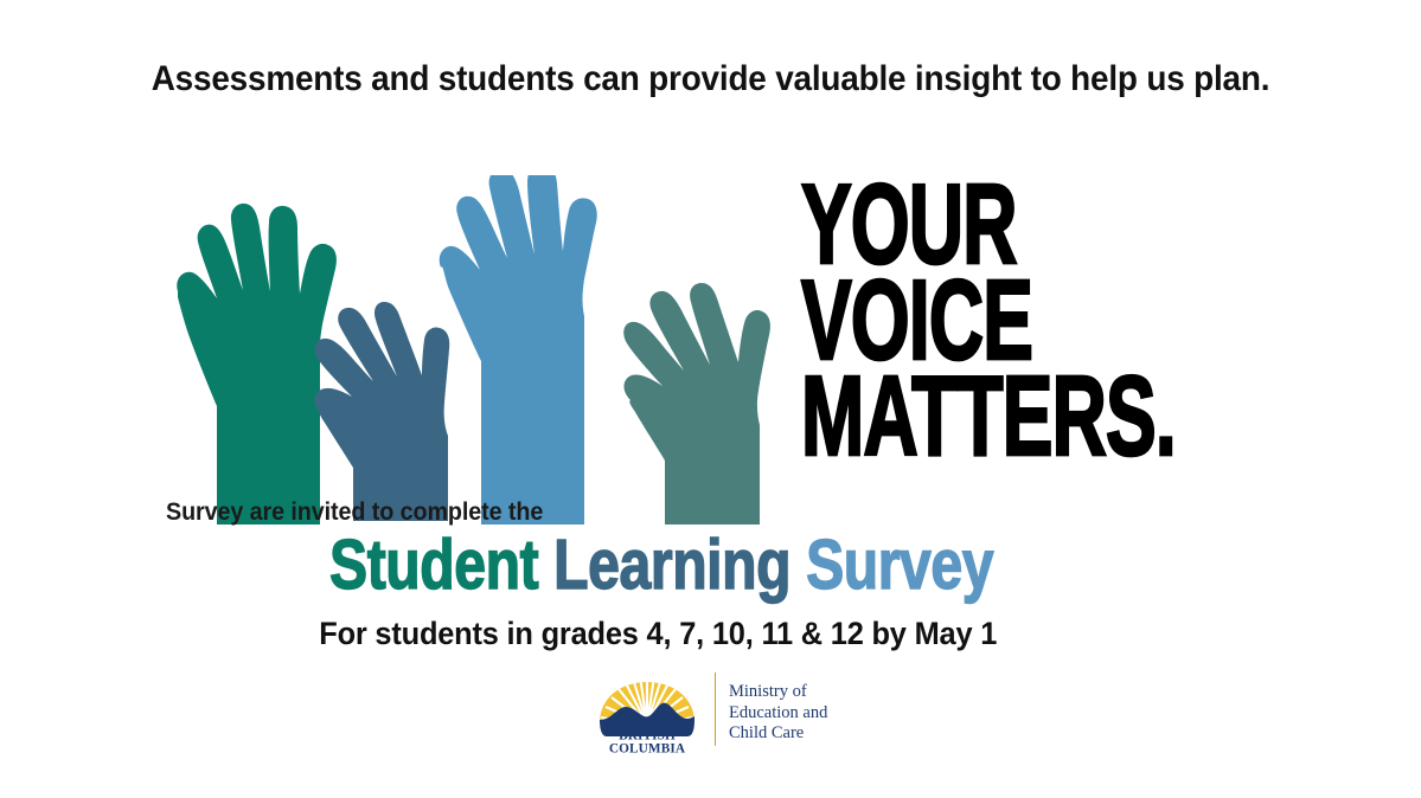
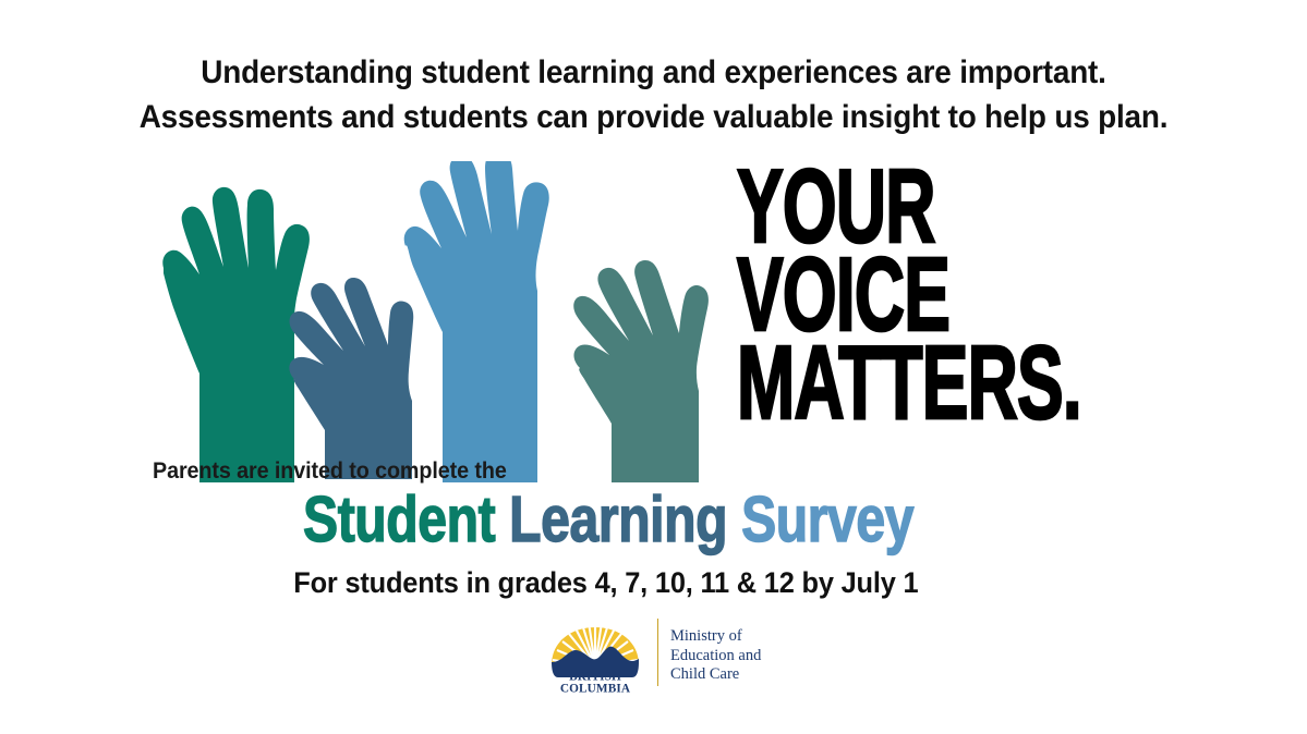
+ Understanding student learning and experiences are important.
  Assessments and students can provide valuable insight to help us plan.
  YOUR
  VOICE
  MATTERS.
- Survey are invited to complete the
+ Parents are invited to complete the
  Student Learning Survey
- For students in grades 4, 7, 10, 11 & 12 by May 1
+ For students in grades 4, 7, 10, 11 & 12 by July 1
  BRITISH
  COLUMBIA
  Ministry of
  Education and
  Child Care
